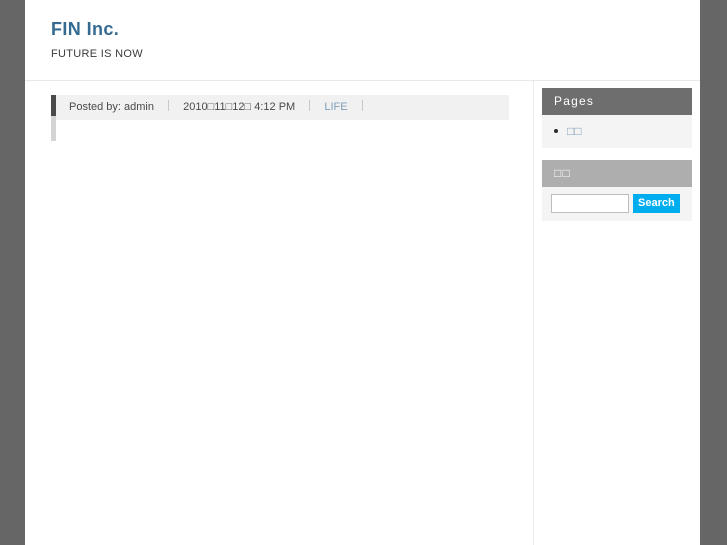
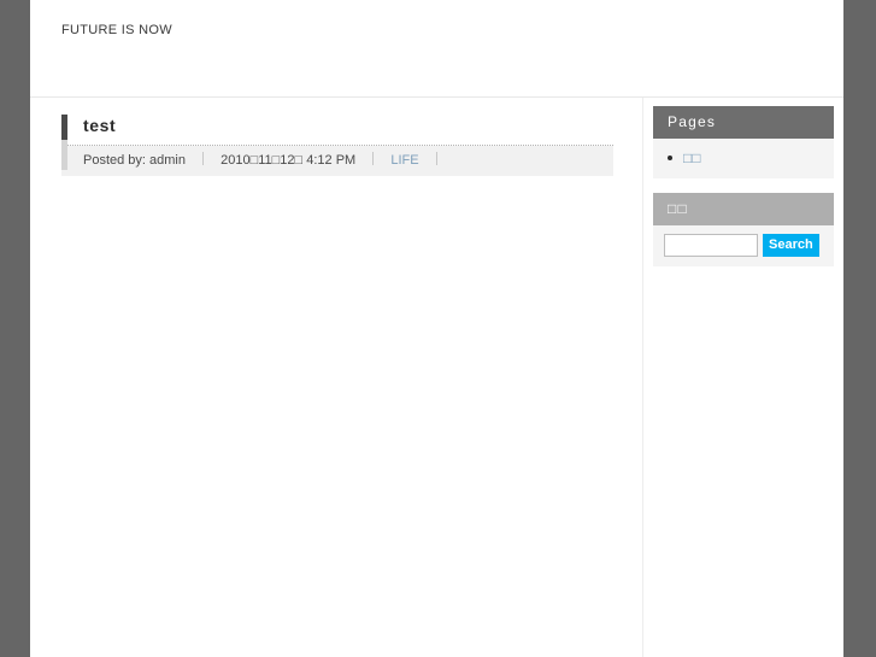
- FIN Inc.
  FUTURE IS NOW
+ test
  Posted by: admin 2010□11□12□ 4:12 PM LIFE
  Pages
  □□
  □□
  Search
